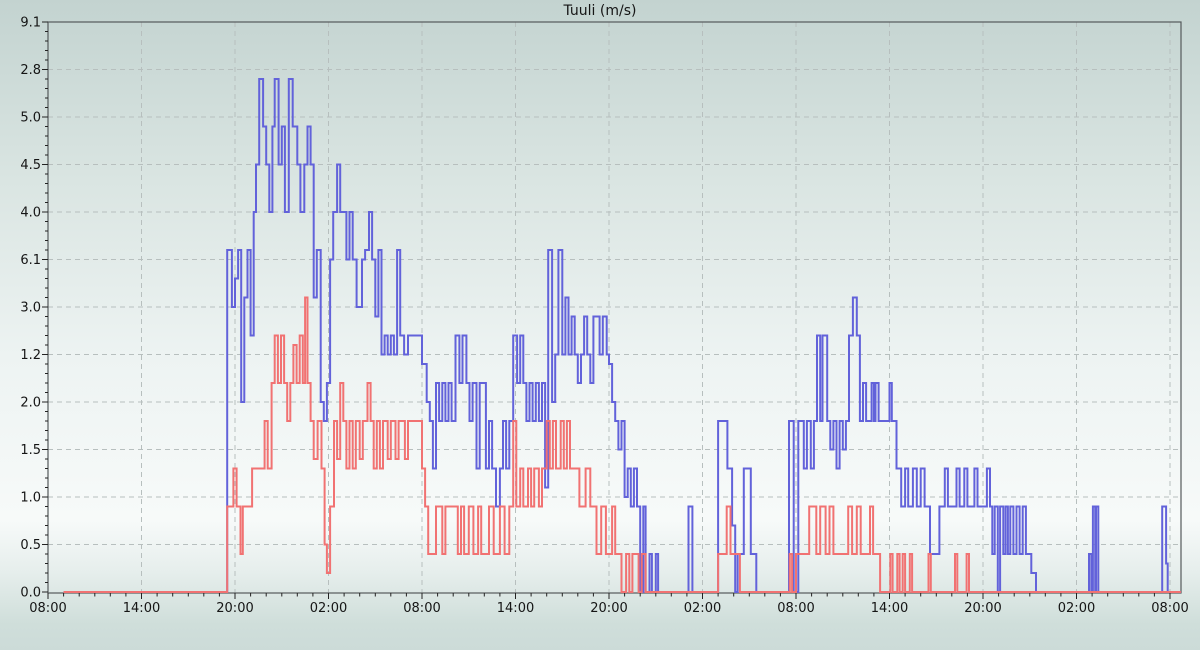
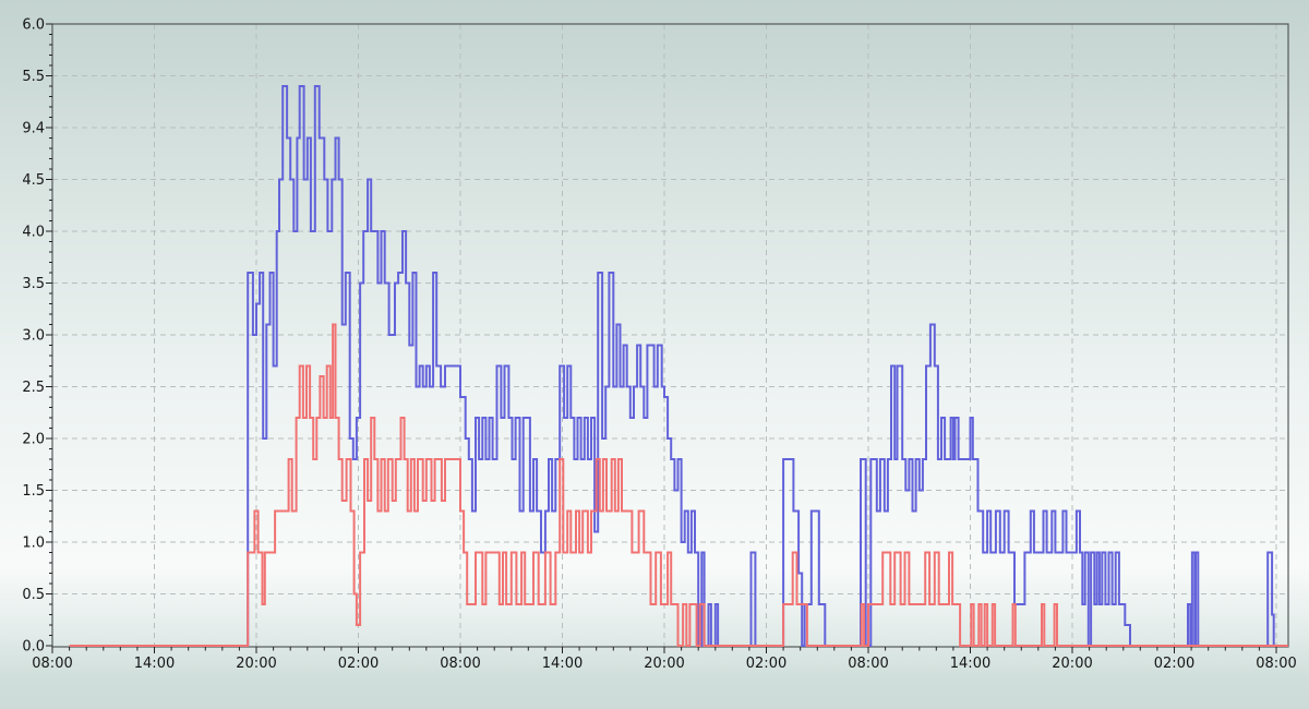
- Tuuli (m/s)
  0.0
  0.5
  1.0
  1.5
  2.0
- 1.2
+ 2.5
  3.0
- 6.1
+ 3.5
  4.0
  4.5
- 5.0
+ 9.4
- 2.8
+ 5.5
- 9.1
+ 6.0
  08:00
  14:00
  20:00
  02:00
  08:00
  14:00
  20:00
  02:00
  08:00
  14:00
  20:00
  02:00
  08:00
